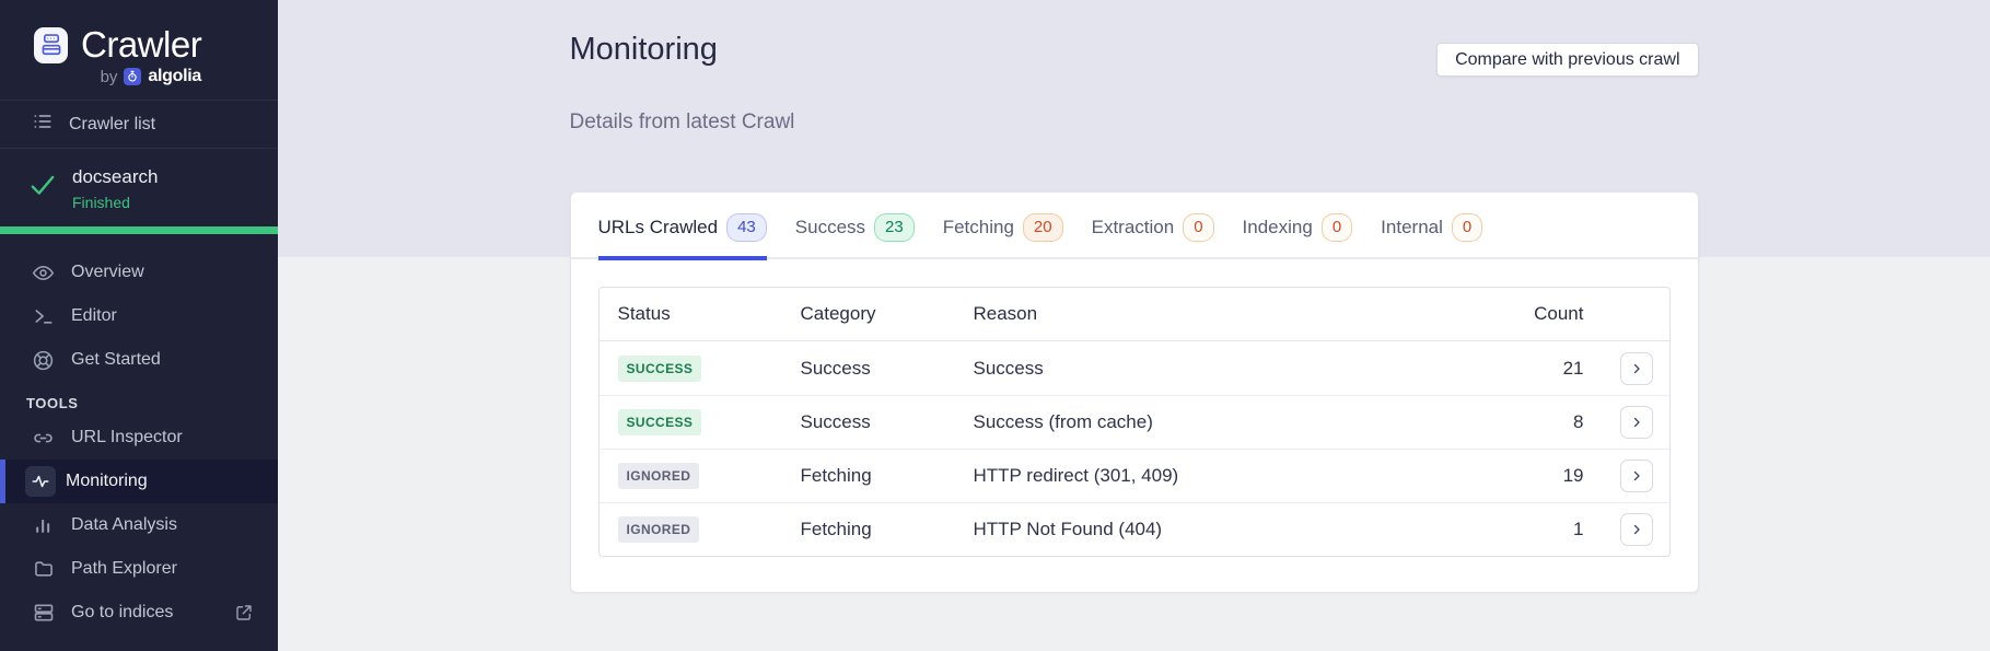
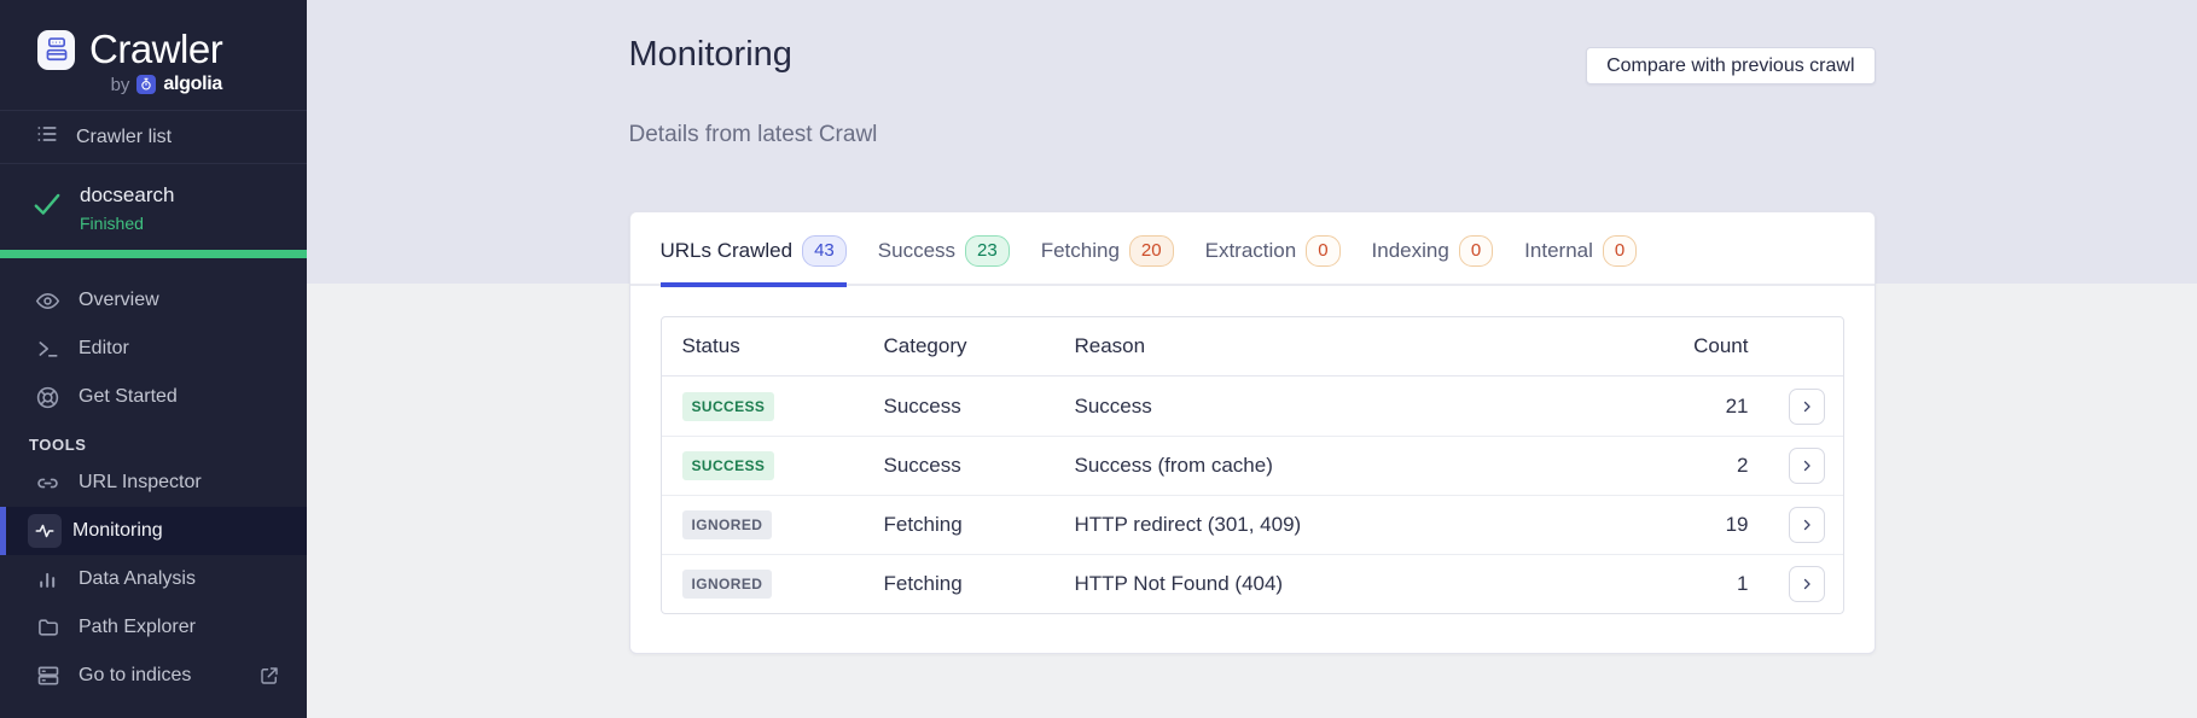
  Crawler
  by
  algolia
  Crawler list
  docsearch
  Finished
  Overview
  Editor
  Get Started
  TOOLS
  URL Inspector
  Monitoring
  Data Analysis
  Path Explorer
  Go to indices
  Monitoring
  Compare with previous crawl
  Details from latest Crawl
  URLs Crawled
  43
  Success
  23
  Fetching
  20
  Extraction
  0
  Indexing
  0
  Internal
  0
  Status
  Category
  Reason
  Count
  SUCCESS
  Success
  Success
  21
  SUCCESS
  Success
  Success (from cache)
- 8
+ 2
  IGNORED
  Fetching
  HTTP redirect (301, 409)
  19
  IGNORED
  Fetching
  HTTP Not Found (404)
  1
